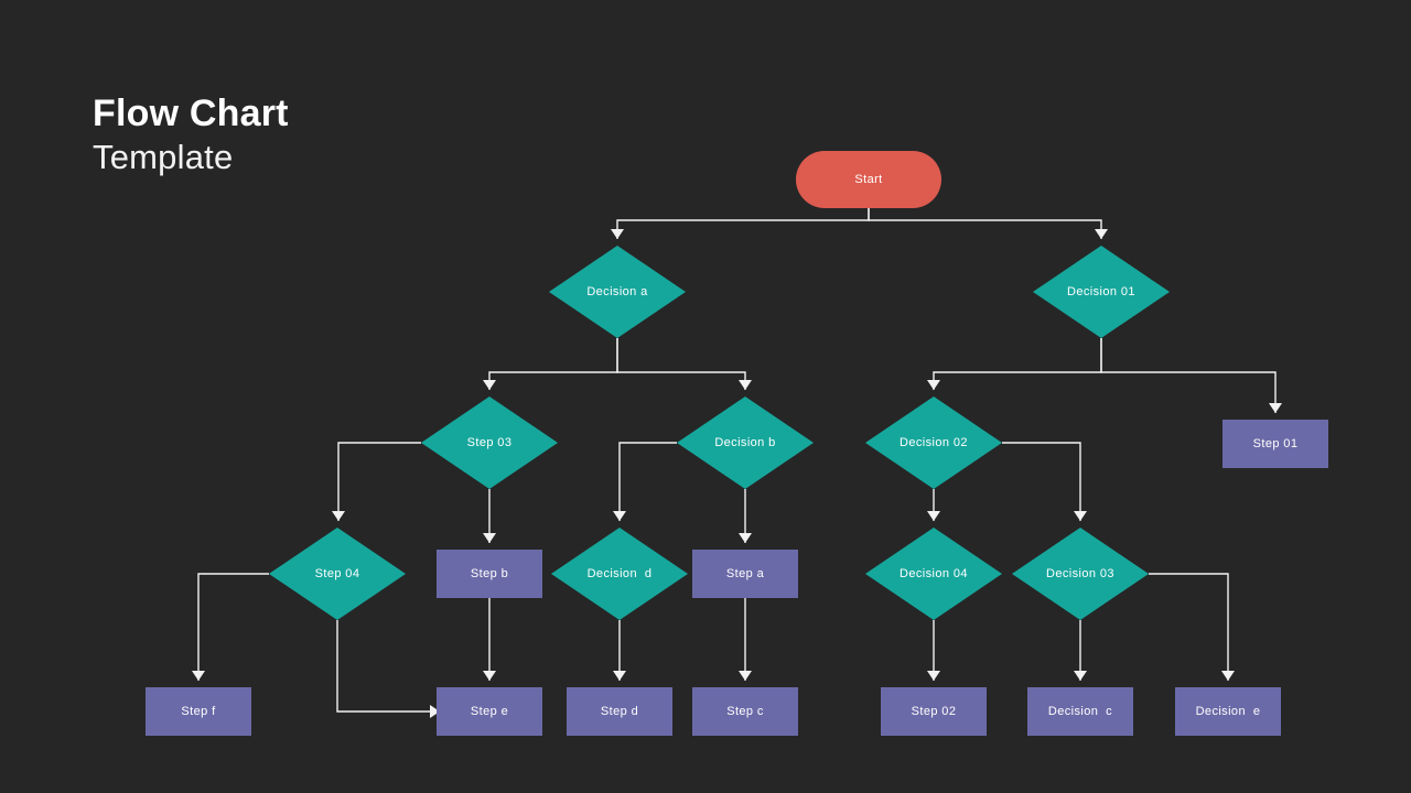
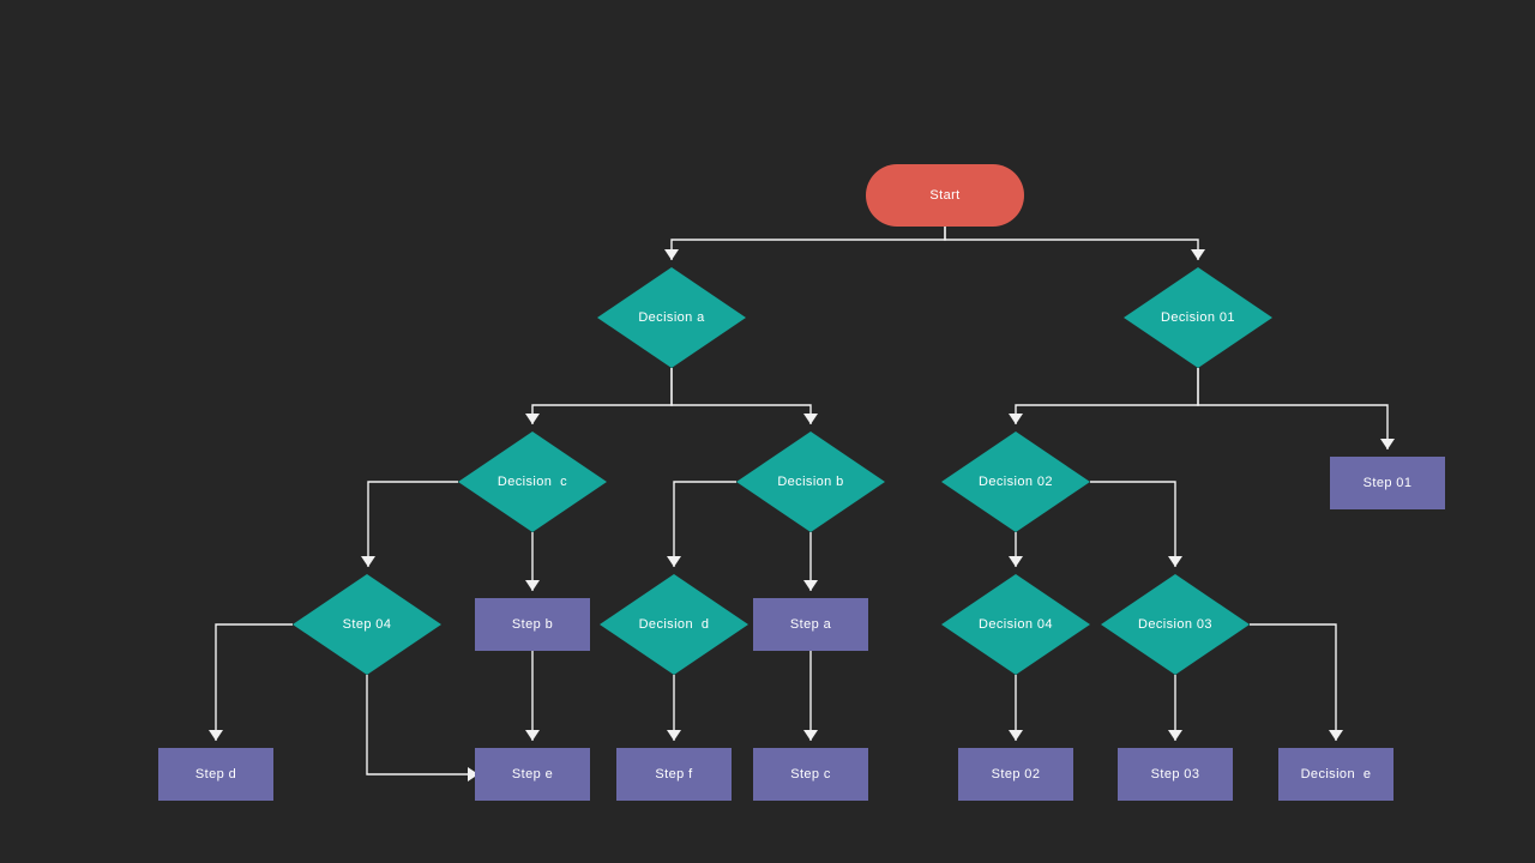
- Flow Chart
- Template
  Start
  Decision a
  Decision 01
- Step 03
+ Decision c
  Decision b
  Decision 02
  Step 01
  Step 04
  Step b
  Decision d
  Step a
  Decision 04
  Decision 03
- Step f
+ Step d
  Step e
- Step d
+ Step f
  Step c
  Step 02
- Decision c
+ Step 03
  Decision e
